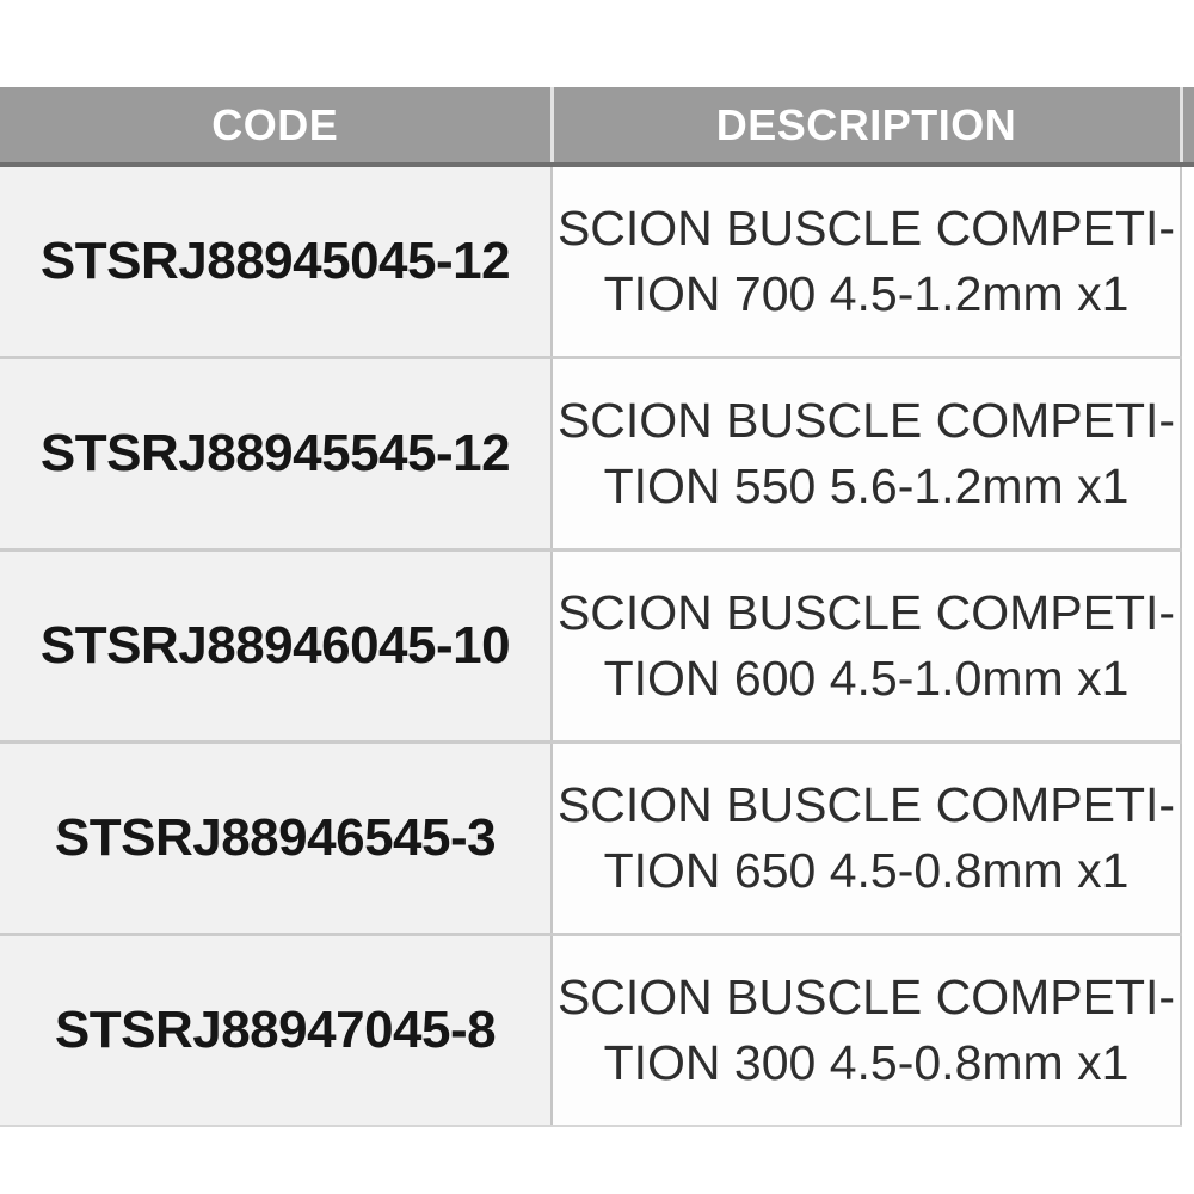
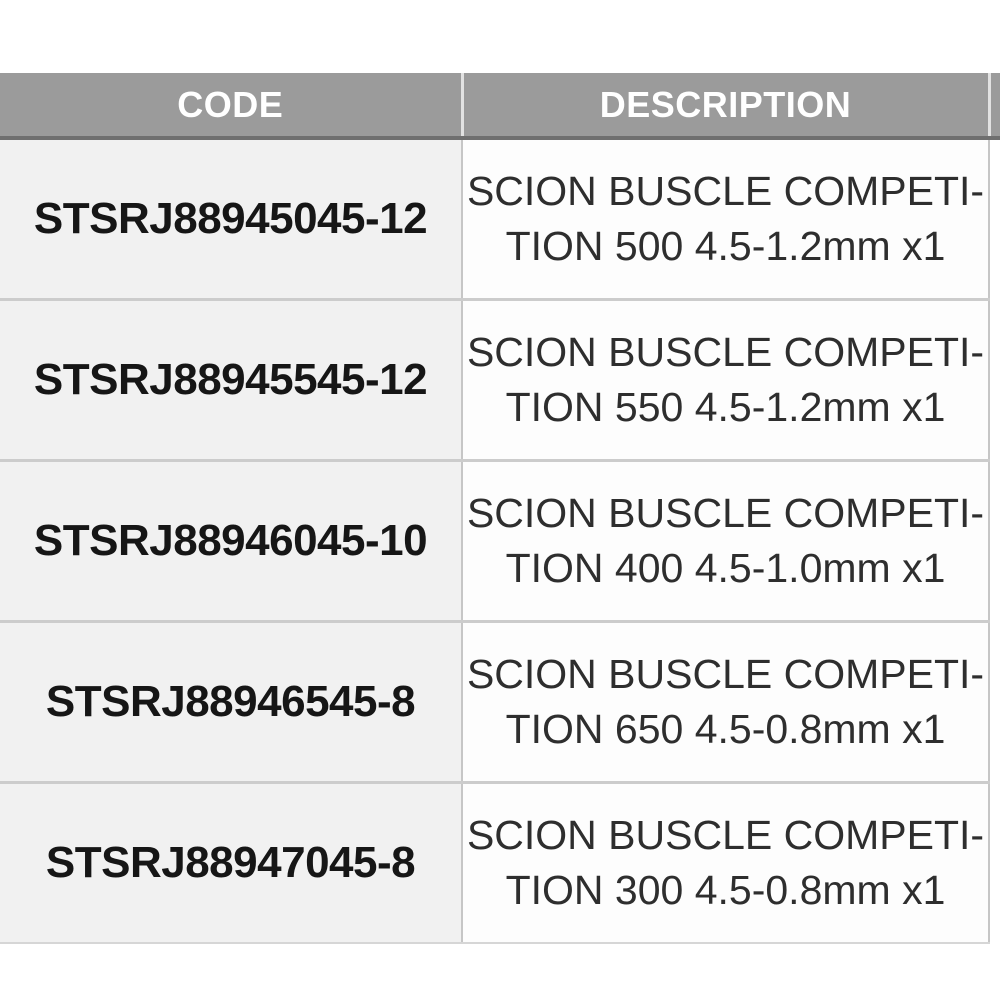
  CODE	DESCRIPTION
- STSRJ88945045-12	SCION BUSCLE COMPETI- TION 700 4.5-1.2mm x1
+ STSRJ88945045-12	SCION BUSCLE COMPETI- TION 500 4.5-1.2mm x1
- STSRJ88945545-12	SCION BUSCLE COMPETI- TION 550 5.6-1.2mm x1
+ STSRJ88945545-12	SCION BUSCLE COMPETI- TION 550 4.5-1.2mm x1
- STSRJ88946045-10	SCION BUSCLE COMPETI- TION 600 4.5-1.0mm x1
+ STSRJ88946045-10	SCION BUSCLE COMPETI- TION 400 4.5-1.0mm x1
- STSRJ88946545-3	SCION BUSCLE COMPETI- TION 650 4.5-0.8mm x1
+ STSRJ88946545-8	SCION BUSCLE COMPETI- TION 650 4.5-0.8mm x1
  STSRJ88947045-8	SCION BUSCLE COMPETI- TION 300 4.5-0.8mm x1
